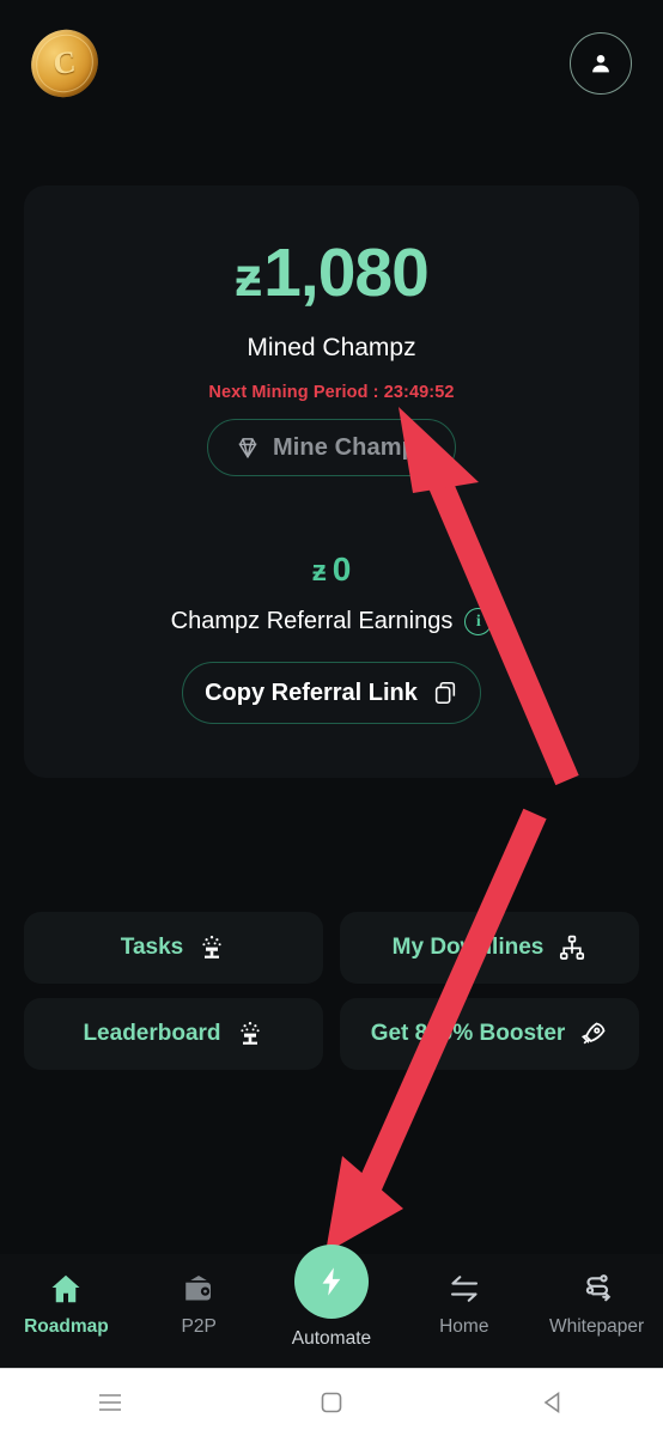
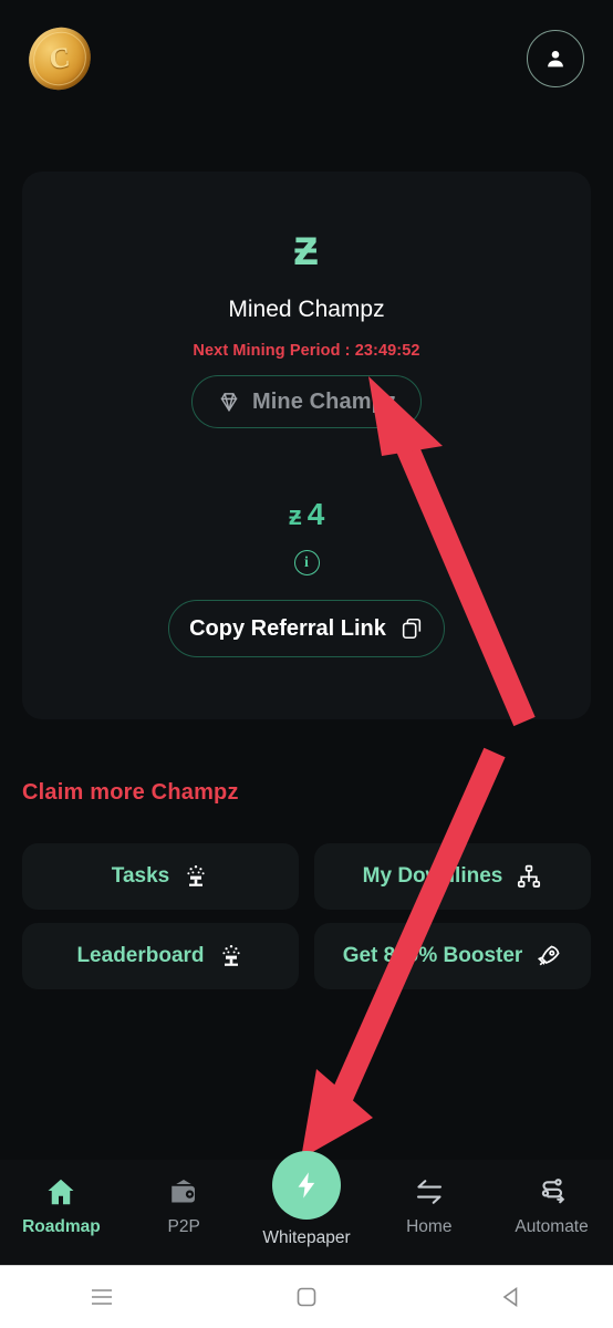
  ƶ
- 1,080
  Mined Champz
  Next Mining Period : 23:49:52
  Mine Cham
  ƶ
- 0
+ 4
- Champz Referral Earnings
  i
  Copy Referral Link
+ Claim more Champz
  Tasks
  My Dolines
  Leaderboard
  Get 8% Booster
  Roadmap
  P2P
- Automate
+ Whitepaper
  Home
- Whitepaper
+ Automate
